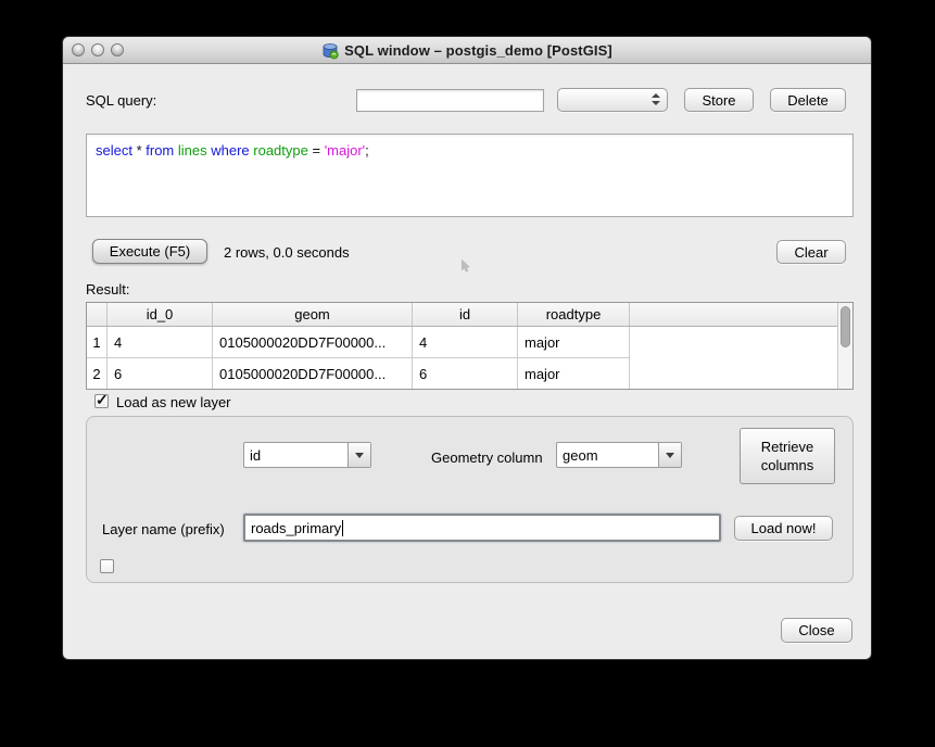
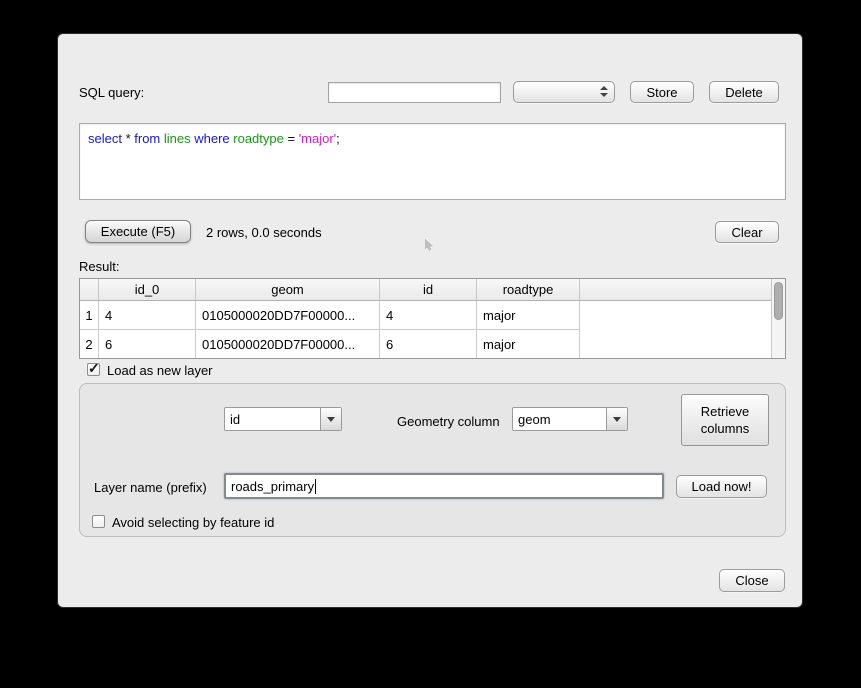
- SQL window – postgis_demo [PostGIS]
  SQL query:
  Store
  Delete
  select * from lines where roadtype = 'major';
  Execute (F5)
  2 rows, 0.0 seconds
  Clear
  Result:
  id_0
  geom
  id
  roadtype
  1
  4
  0105000020DD7F00000...
  4
  major
  2
  6
  0105000020DD7F00000...
  6
  major
  ✓
  Load as new layer
  id
  Geometry column
  geom
  Retrieve
  columns
  Layer name (prefix)
  roads_primary
  Load now!
+ Avoid selecting by feature id
  Close
